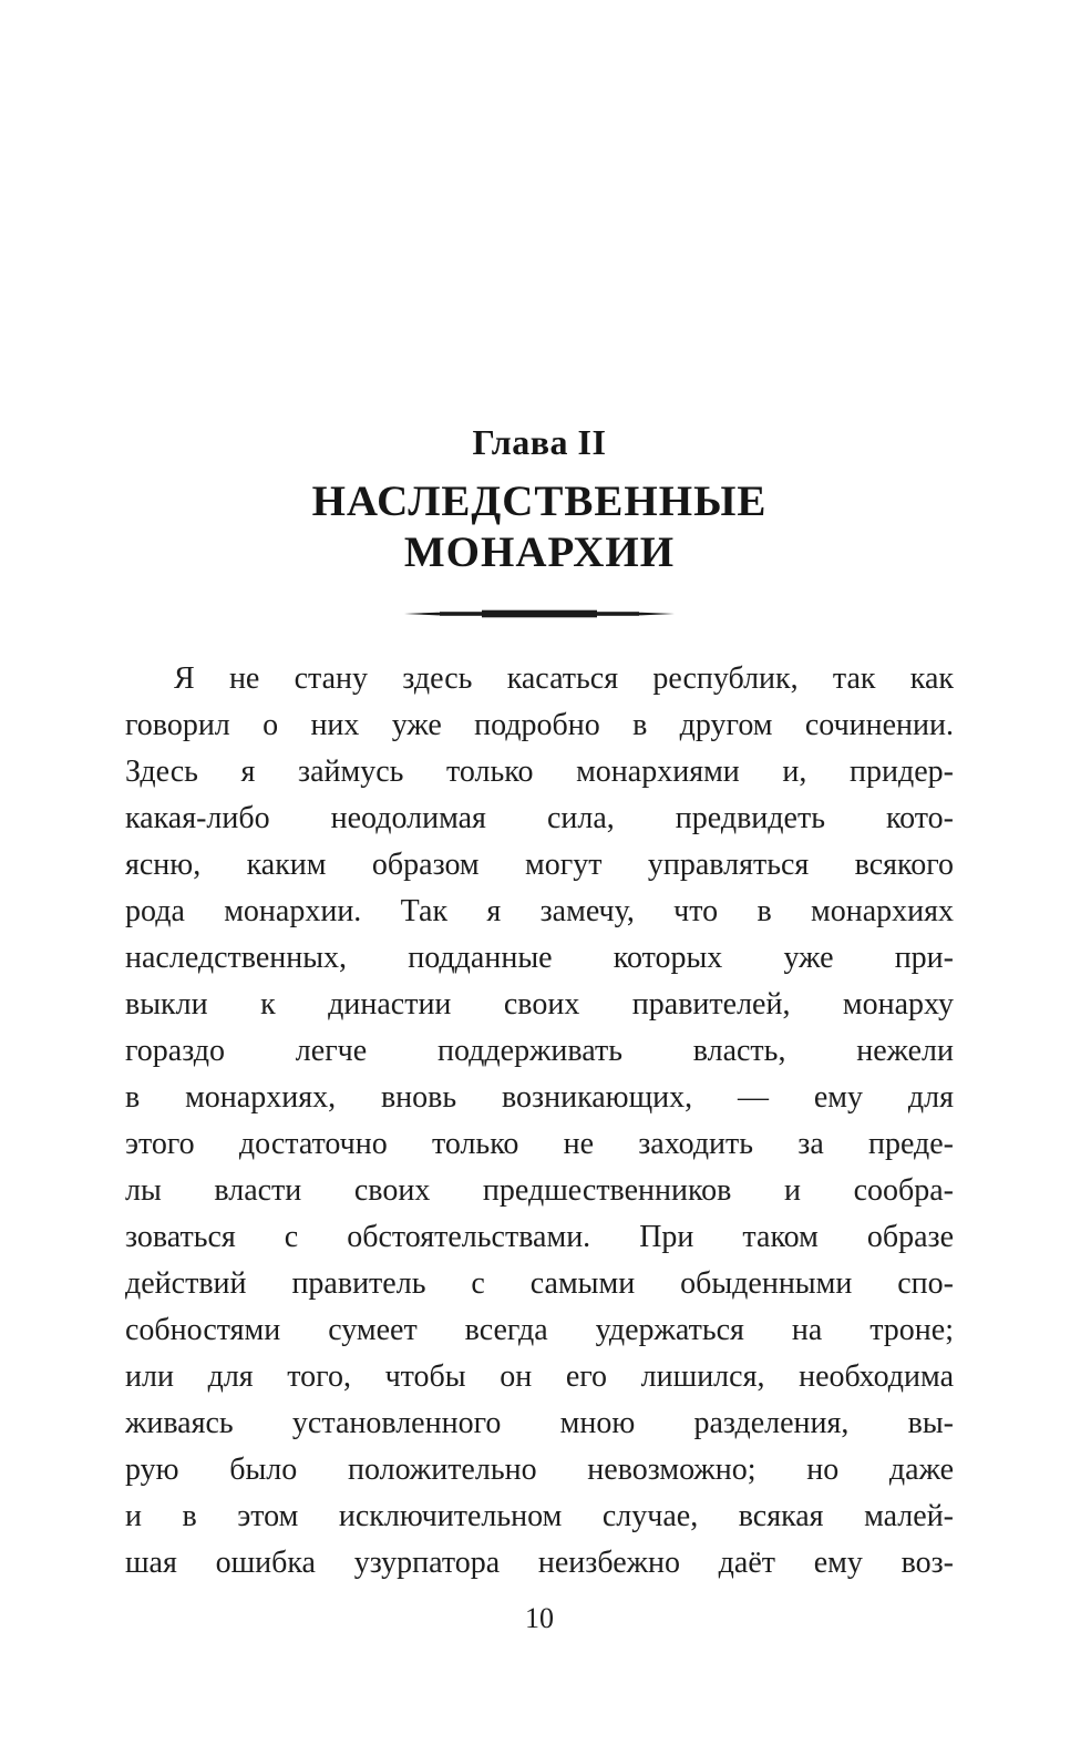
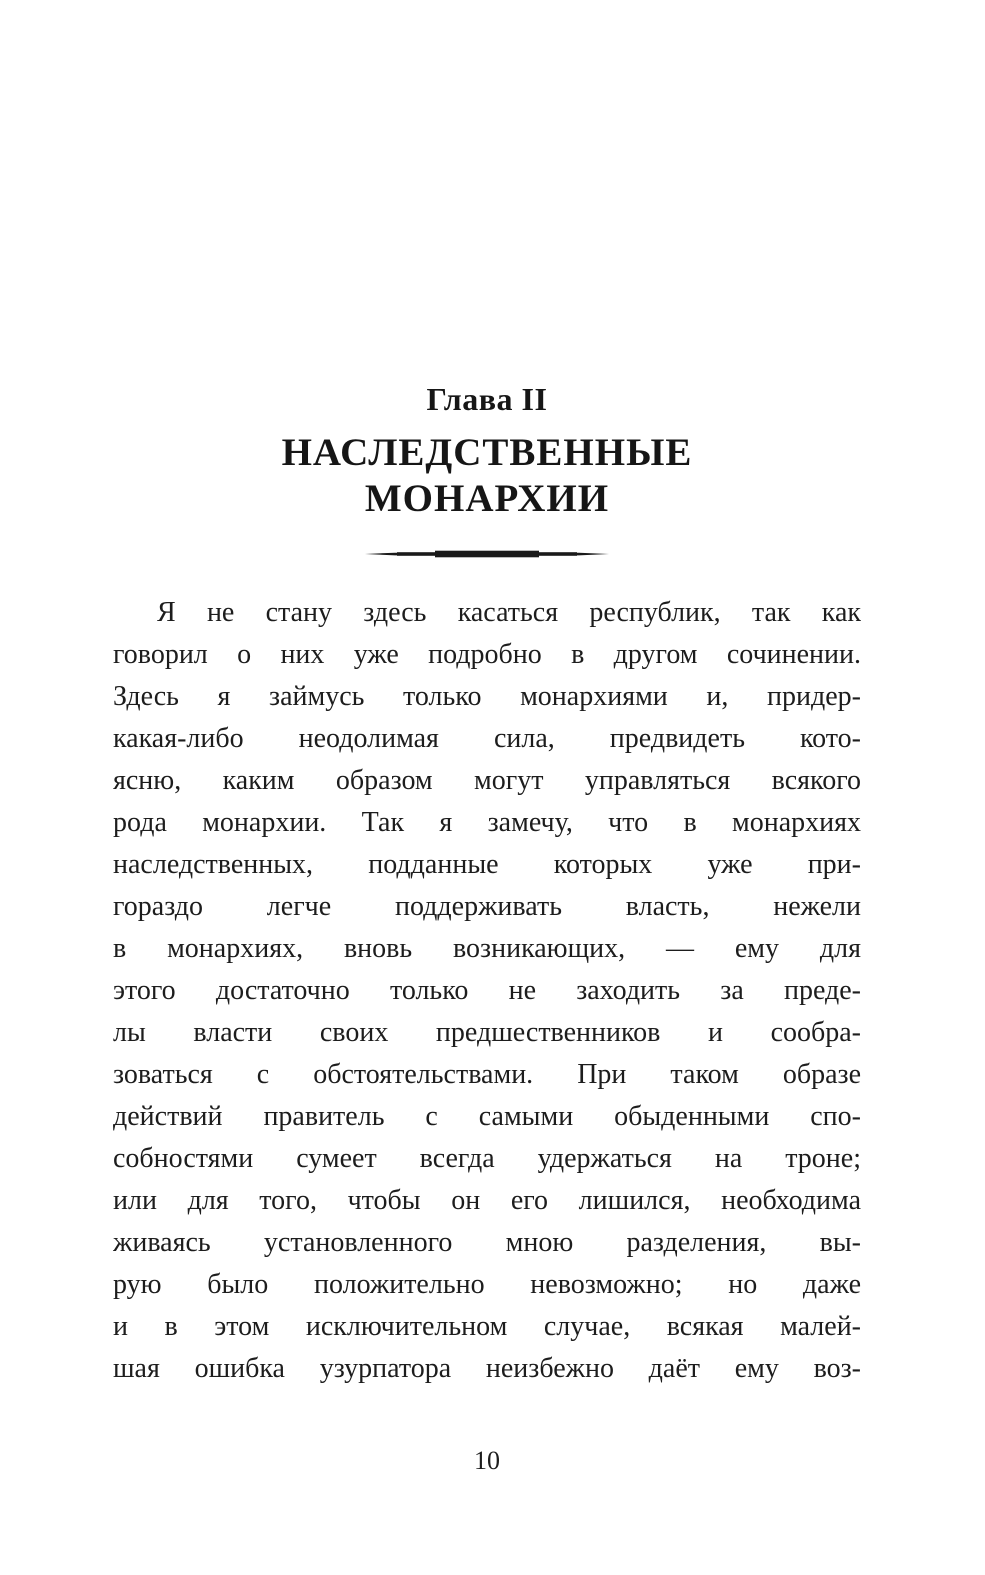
  Глава II
  НАСЛЕДСТВЕННЫЕ
  МОНАРХИИ
  Я не стану здесь касаться республик, так как
  говорил о них уже подробно в другом сочинении.
  Здесь я займусь только монархиями и, придер-
  какая-либо неодолимая сила, предвидеть кото-
  ясню, каким образом могут управляться всякого
  рода монархии. Так я замечу, что в монархиях
  наследственных, подданные которых уже при-
- выкли к династии своих правителей, монарху
  гораздо легче поддерживать власть, нежели
  в монархиях, вновь возникающих, — ему для
  этого достаточно только не заходить за преде-
  лы власти своих предшественников и сообра-
  зоваться с обстоятельствами. При таком образе
  действий правитель с самыми обыденными спо-
  собностями сумеет всегда удержаться на троне;
  или для того, чтобы он его лишился, необходима
  живаясь установленного мною разделения, вы-
  рую было положительно невозможно; но даже
  и в этом исключительном случае, всякая малей-
  шая ошибка узурпатора неизбежно даёт ему воз-
  10
